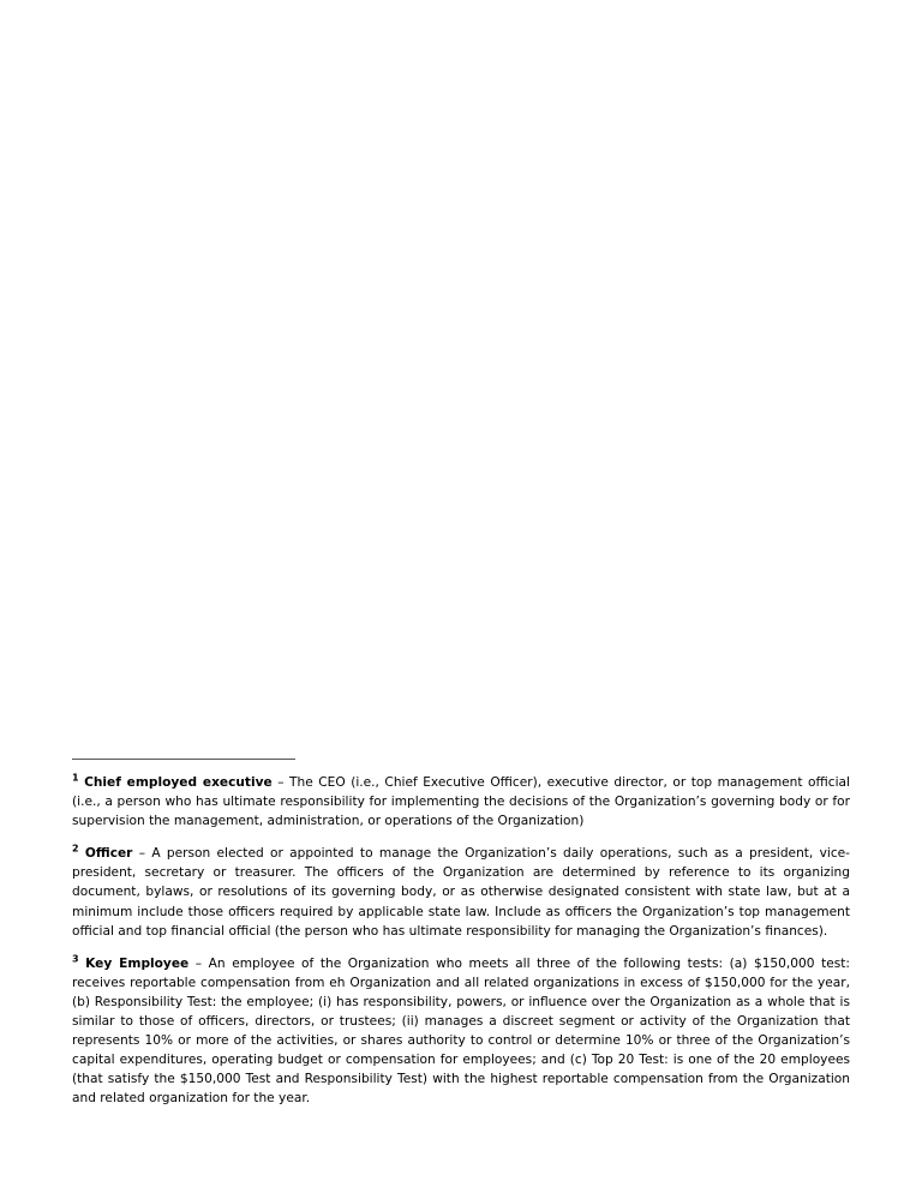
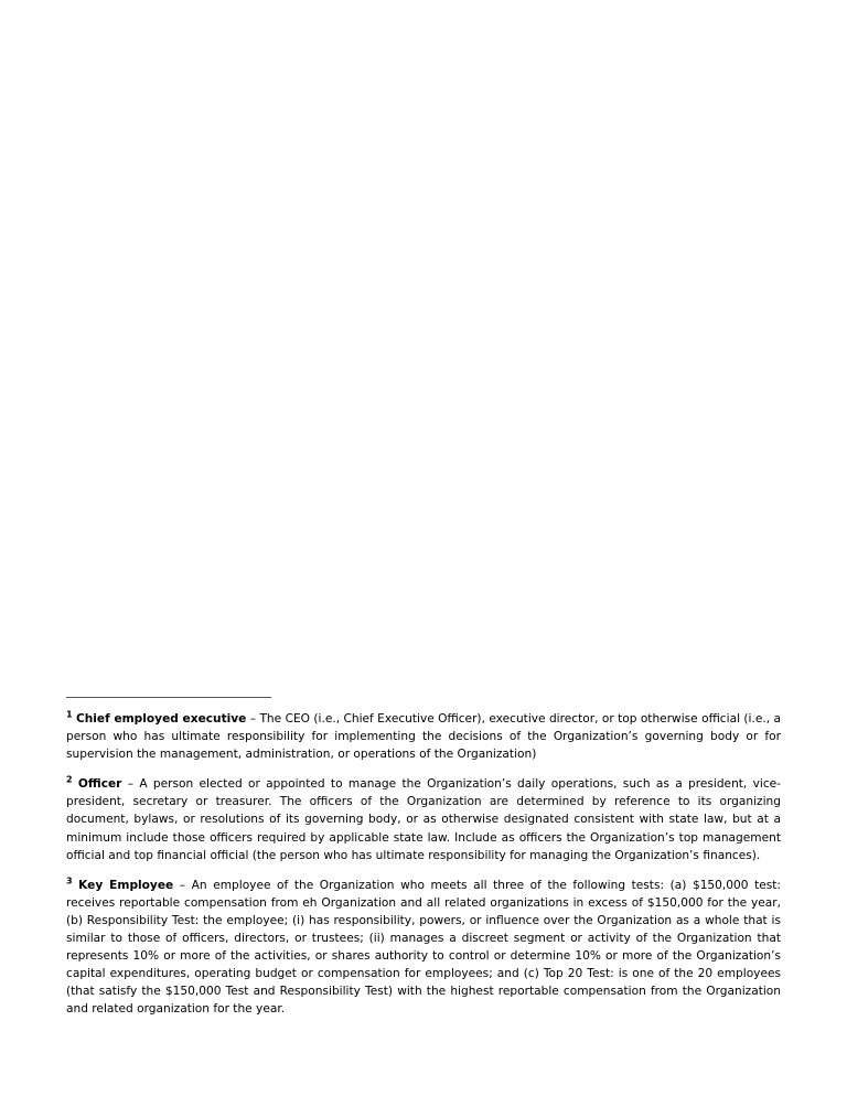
- 1 Chief employed executive – The CEO (i.e., Chief Executive Officer), executive director, or top management official (i.e., a person who has ultimate responsibility for implementing the decisions of the Organization’s governing body or for supervision the management, administration, or operations of the Organization)
+ 1 Chief employed executive – The CEO (i.e., Chief Executive Officer), executive director, or top otherwise official (i.e., a person who has ultimate responsibility for implementing the decisions of the Organization’s governing body or for supervision the management, administration, or operations of the Organization)
  2 Officer – A person elected or appointed to manage the Organization’s daily operations, such as a president, vice-president, secretary or treasurer. The officers of the Organization are determined by reference to its organizing document, bylaws, or resolutions of its governing body, or as otherwise designated consistent with state law, but at a minimum include those officers required by applicable state law. Include as officers the Organization’s top management official and top financial official (the person who has ultimate responsibility for managing the Organization’s finances).
- 3 Key Employee – An employee of the Organization who meets all three of the following tests: (a) $150,000 test: receives reportable compensation from eh Organization and all related organizations in excess of $150,000 for the year, (b) Responsibility Test: the employee; (i) has responsibility, powers, or influence over the Organization as a whole that is similar to those of officers, directors, or trustees; (ii) manages a discreet segment or activity of the Organization that represents 10% or more of the activities, or shares authority to control or determine 10% or three of the Organization’s capital expenditures, operating budget or compensation for employees; and (c) Top 20 Test: is one of the 20 employees (that satisfy the $150,000 Test and Responsibility Test) with the highest reportable compensation from the Organization and related organization for the year.
+ 3 Key Employee – An employee of the Organization who meets all three of the following tests: (a) $150,000 test: receives reportable compensation from eh Organization and all related organizations in excess of $150,000 for the year, (b) Responsibility Test: the employee; (i) has responsibility, powers, or influence over the Organization as a whole that is similar to those of officers, directors, or trustees; (ii) manages a discreet segment or activity of the Organization that represents 10% or more of the activities, or shares authority to control or determine 10% or more of the Organization’s capital expenditures, operating budget or compensation for employees; and (c) Top 20 Test: is one of the 20 employees (that satisfy the $150,000 Test and Responsibility Test) with the highest reportable compensation from the Organization and related organization for the year.
